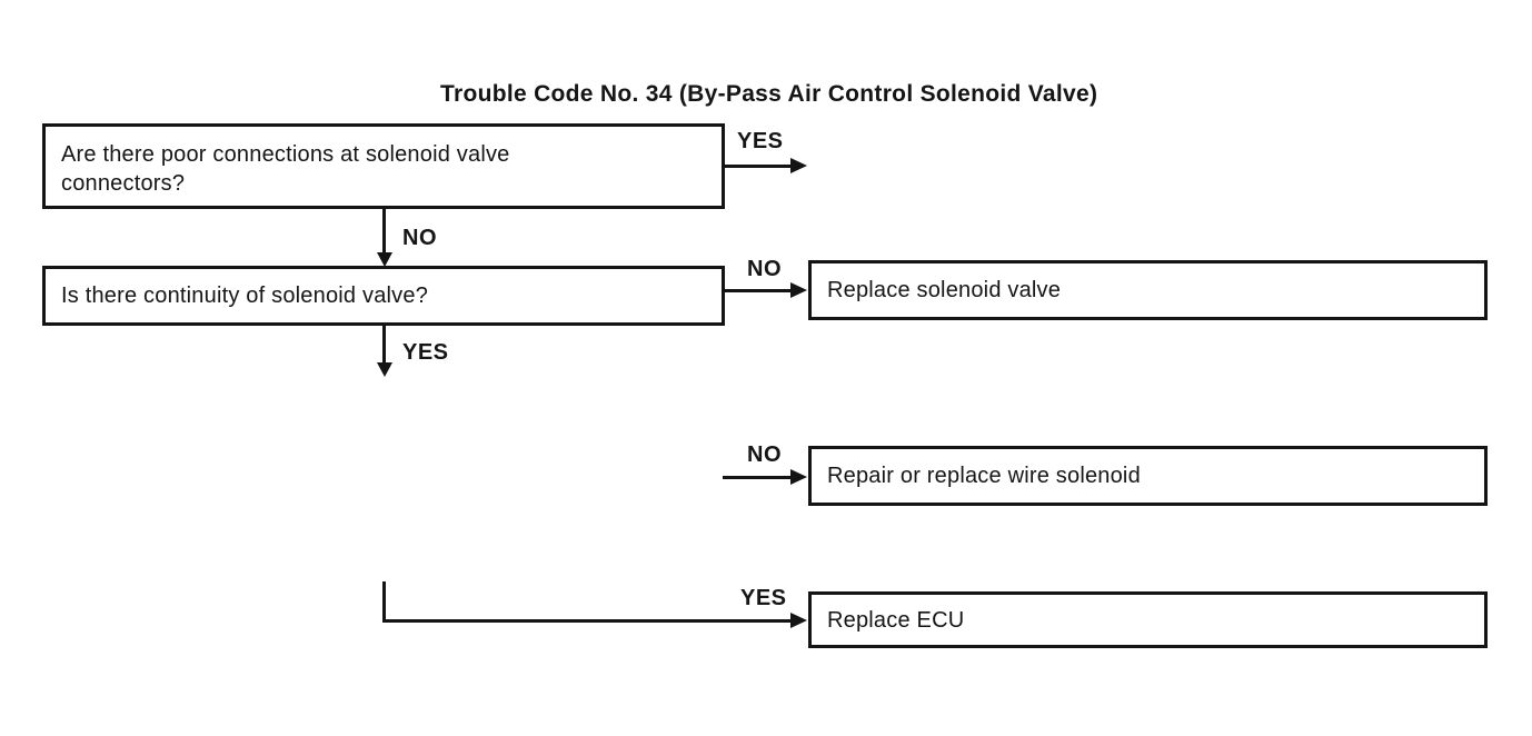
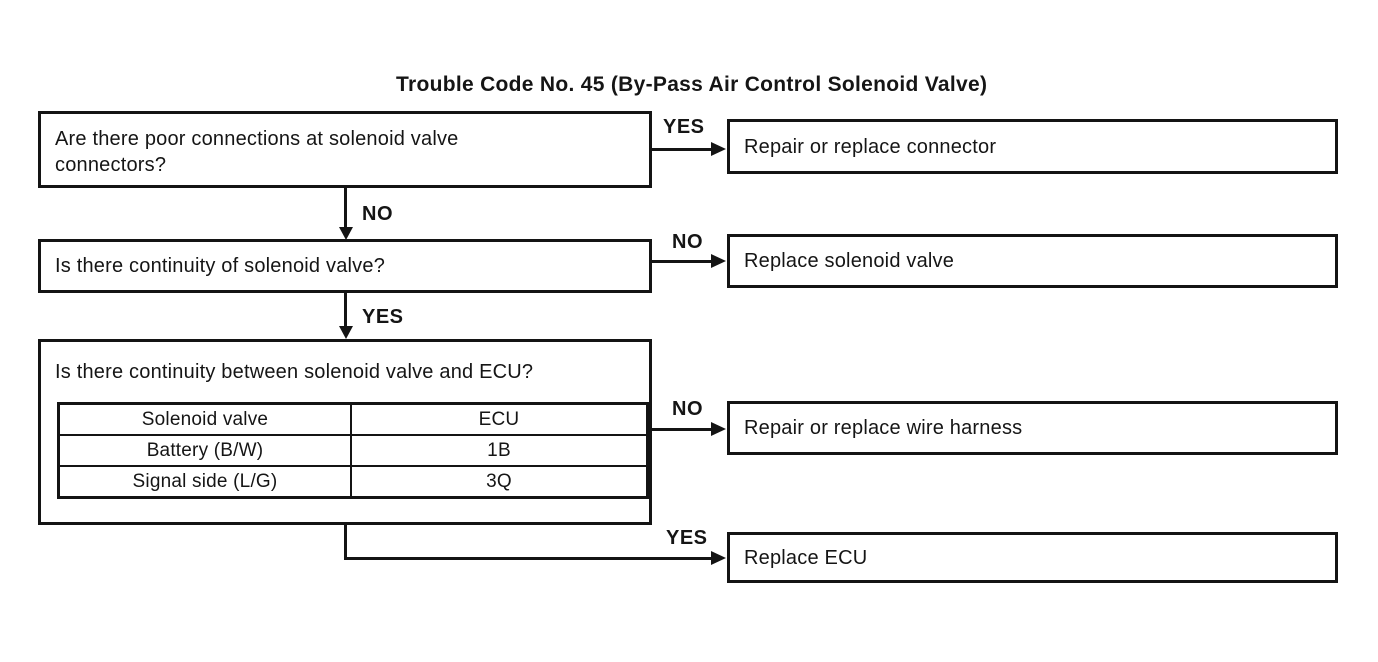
- Trouble Code No. 34 (By-Pass Air Control Solenoid Valve)
+ Trouble Code No. 45 (By-Pass Air Control Solenoid Valve)
  Are there poor connections at solenoid valve connectors?
  Is there continuity of solenoid valve?
+ Is there continuity between solenoid valve and ECU?
+ Solenoid valve	ECU
+ Battery (B/W)	1B
+ Signal side (L/G)	3Q
+ Repair or replace connector
  Replace solenoid valve
- Repair or replace wire solenoid
+ Repair or replace wire harness
  Replace ECU
  YES
  NO
  NO
  YES
  NO
  YES
